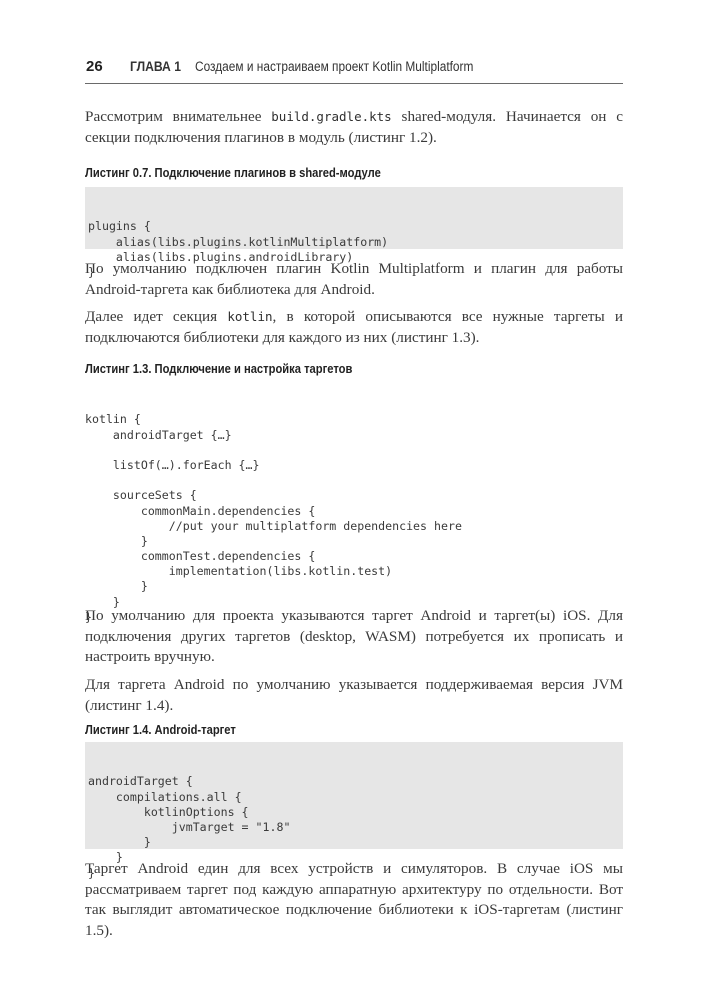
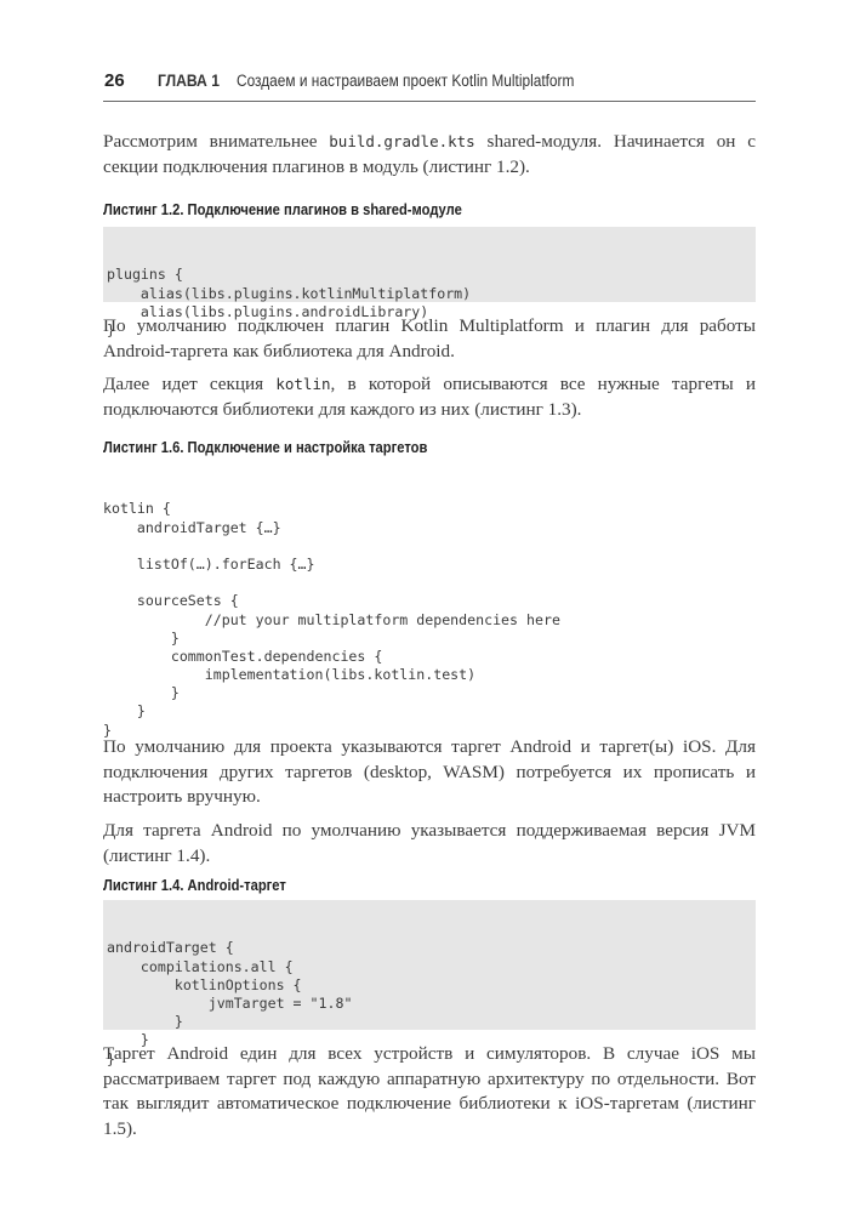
  26
  ГЛАВА 1
  Создаем и настраиваем проект Kotlin Multiplatform
  Рассмотрим внимательнее build.gradle.kts shared-модуля. Начинается он с секции подключения плагинов в модуль (листинг 1.2).
- Листинг 0.7. Подключение плагинов в shared-модуле
+ Листинг 1.2. Подключение плагинов в shared-модуле
  plugins {
  alias(libs.plugins.kotlinMultiplatform)
  alias(libs.plugins.androidLibrary)
  }
  По умолчанию подключен плагин Kotlin Multiplatform и плагин для работы Android-таргета как библиотека для Android.
  Далее идет секция kotlin, в которой описываются все нужные таргеты и подключаются библиотеки для каждого из них (листинг 1.3).
- Листинг 1.3. Подключение и настройка таргетов
+ Листинг 1.6. Подключение и настройка таргетов
  kotlin {
  androidTarget {…}
  listOf(…).forEach {…}
  sourceSets {
- commonMain.dependencies {
  //put your multiplatform dependencies here
  }
  commonTest.dependencies {
  implementation(libs.kotlin.test)
  }
  }
  }
  По умолчанию для проекта указываются таргет Android и таргет(ы) iOS. Для подключения других таргетов (desktop, WASM) потребуется их прописать и настроить вручную.
  Для таргета Android по умолчанию указывается поддерживаемая версия JVM (листинг 1.4).
  Листинг 1.4. Android-таргет
  androidTarget {
  compilations.all {
  kotlinOptions {
  jvmTarget = "1.8"
  }
  }
  }
  Таргет Android един для всех устройств и симуляторов. В случае iOS мы рассматриваем таргет под каждую аппаратную архитектуру по отдельности. Вот так выглядит автоматическое подключение библиотеки к iOS-таргетам (листинг 1.5).
